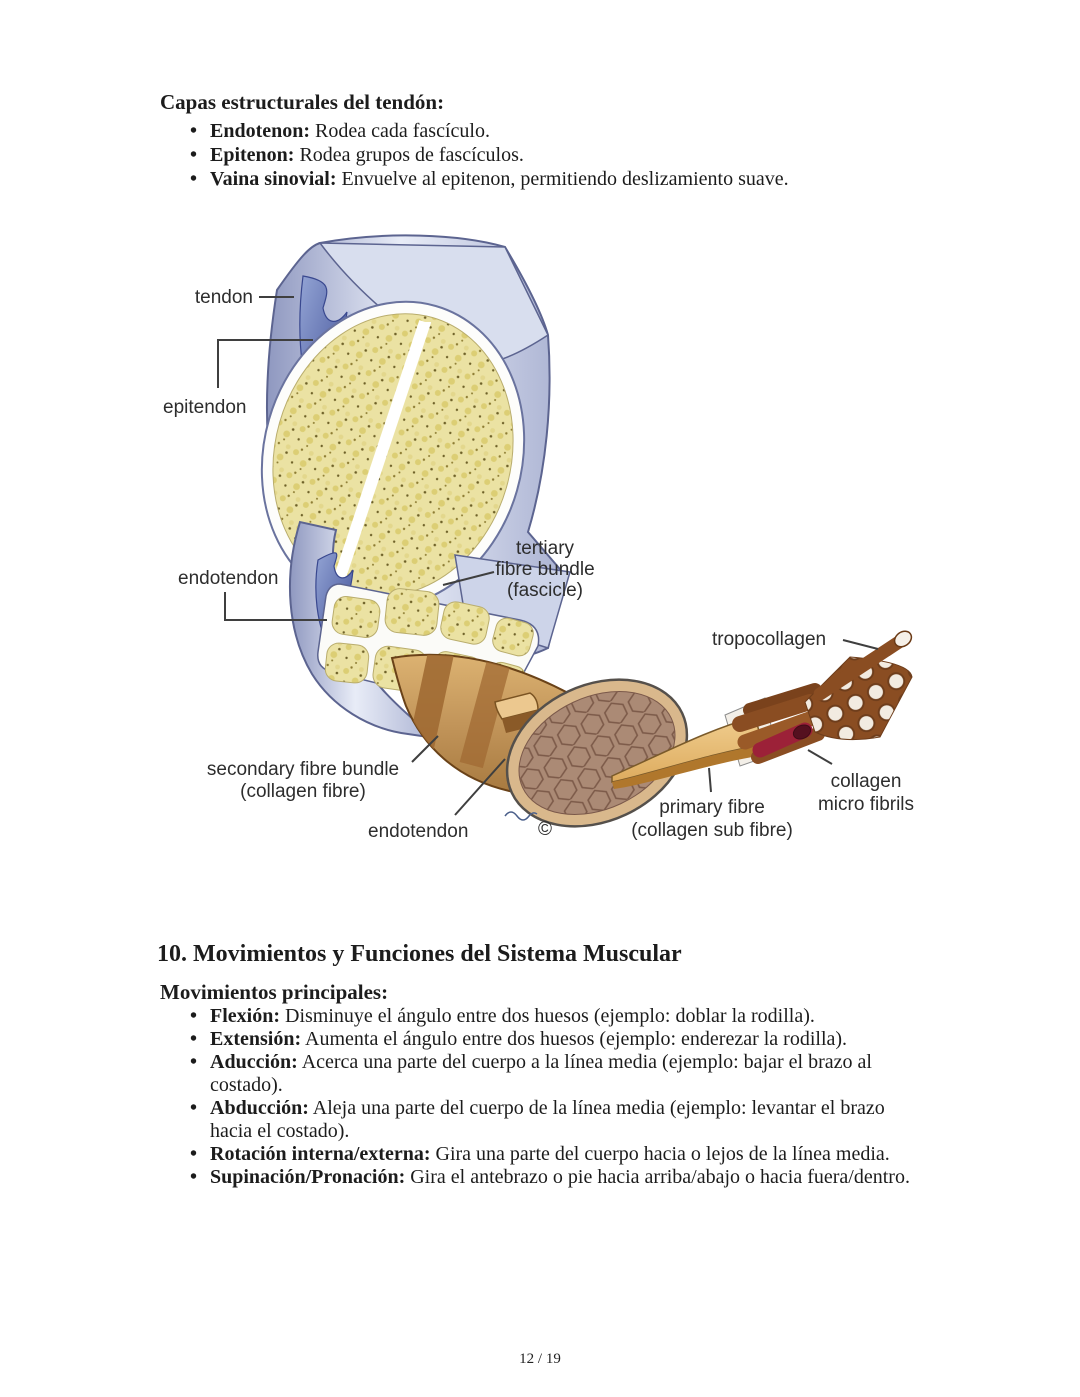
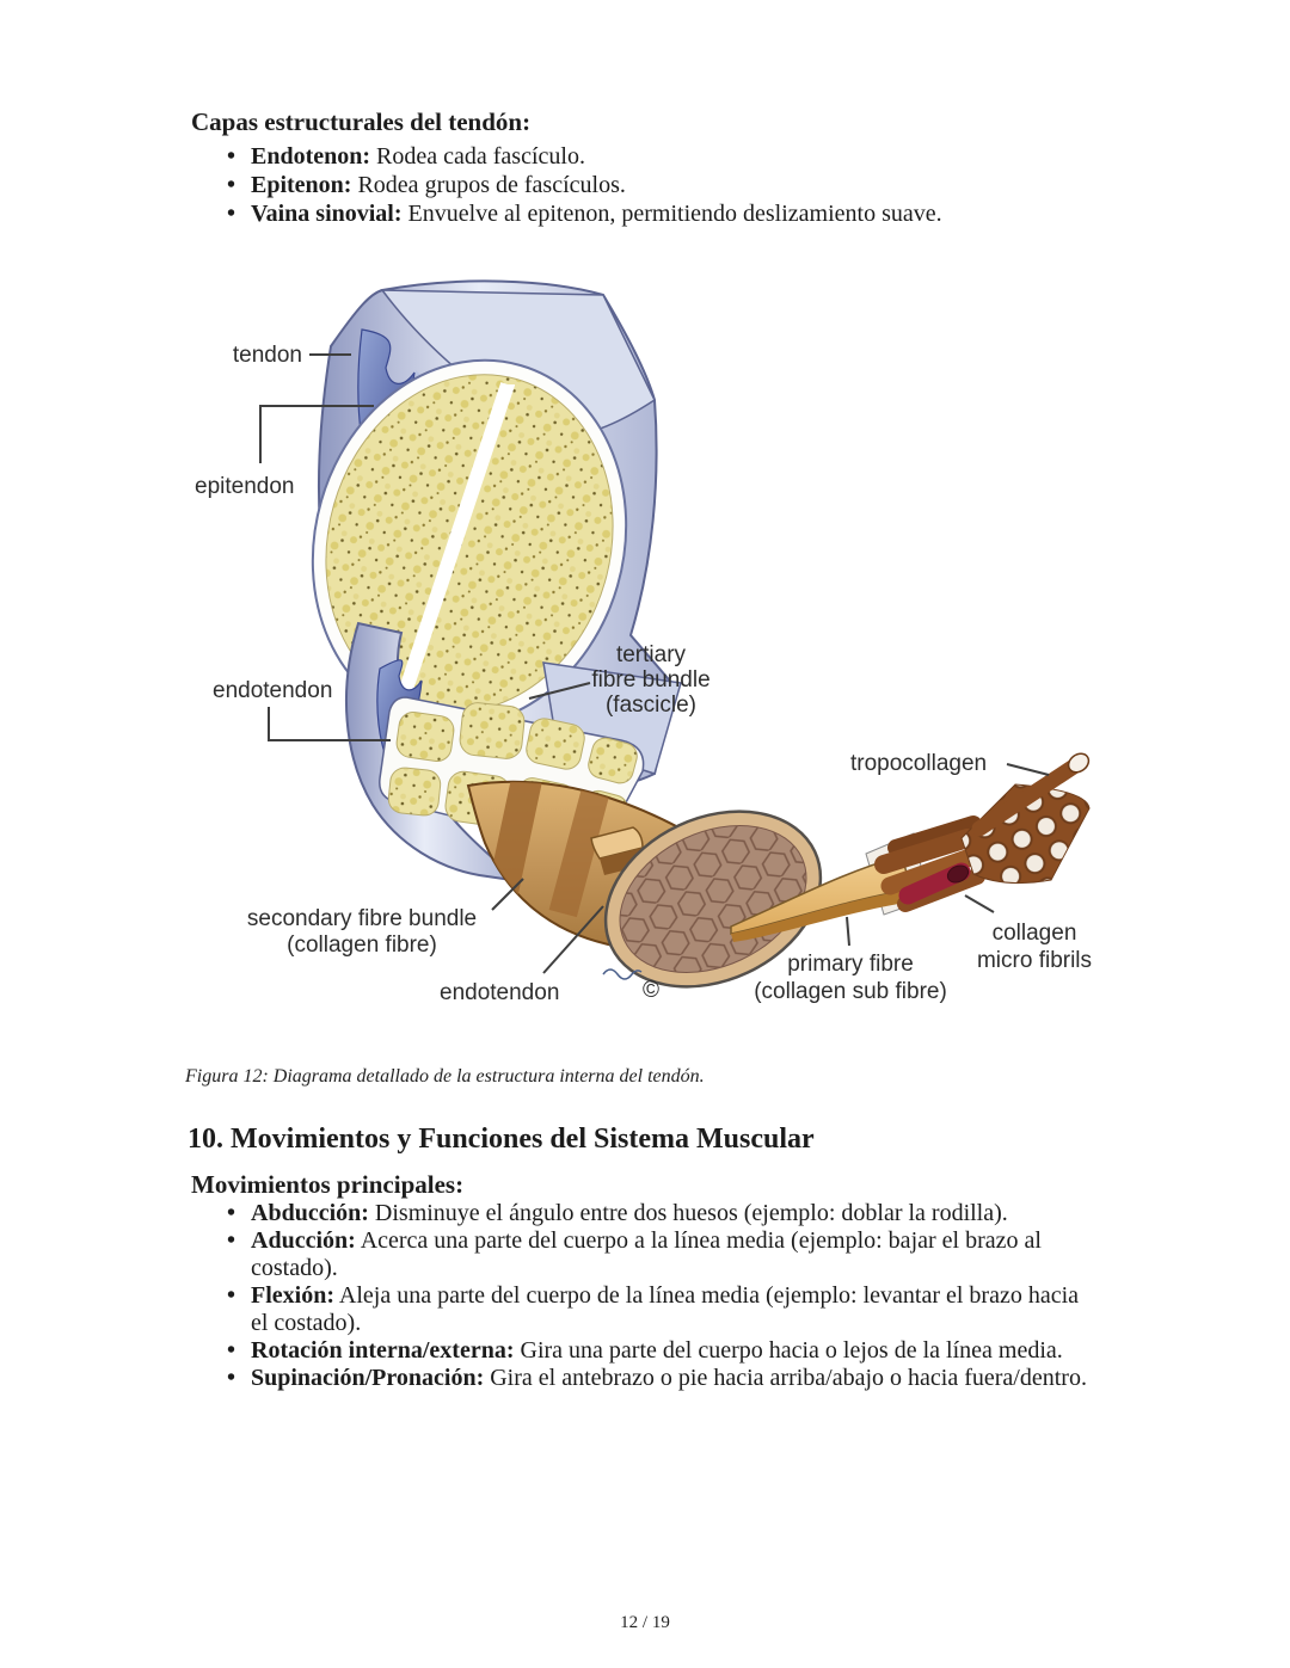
  Capas estructurales del tendón:
  Endotenon: Rodea cada fascículo.
  Epitenon: Rodea grupos de fascículos.
  Vaina sinovial: Envuelve al epitenon, permitiendo deslizamiento suave.
  tendon
  epitendon
  endotendon
  tertiary
  fibre bundle
  (fascicle)
  tropocollagen
  secondary fibre bundle
  (collagen fibre)
  endotendon
  ©
  primary fibre
  (collagen sub fibre)
  collagen
  micro fibrils
+ Figura 12: Diagrama detallado de la estructura interna del tendón.
  10. Movimientos y Funciones del Sistema Muscular
  Movimientos principales:
- Flexión: Disminuye el ángulo entre dos huesos (ejemplo: doblar la rodilla).
+ Abducción: Disminuye el ángulo entre dos huesos (ejemplo: doblar la rodilla).
- Extensión: Aumenta el ángulo entre dos huesos (ejemplo: enderezar la rodilla).
  Aducción: Acerca una parte del cuerpo a la línea media (ejemplo: bajar el brazo al costado).
- Abducción: Aleja una parte del cuerpo de la línea media (ejemplo: levantar el brazo hacia el costado).
+ Flexión: Aleja una parte del cuerpo de la línea media (ejemplo: levantar el brazo hacia el costado).
  Rotación interna/externa: Gira una parte del cuerpo hacia o lejos de la línea media.
  Supinación/Pronación: Gira el antebrazo o pie hacia arriba/abajo o hacia fuera/dentro.
  12 / 19
